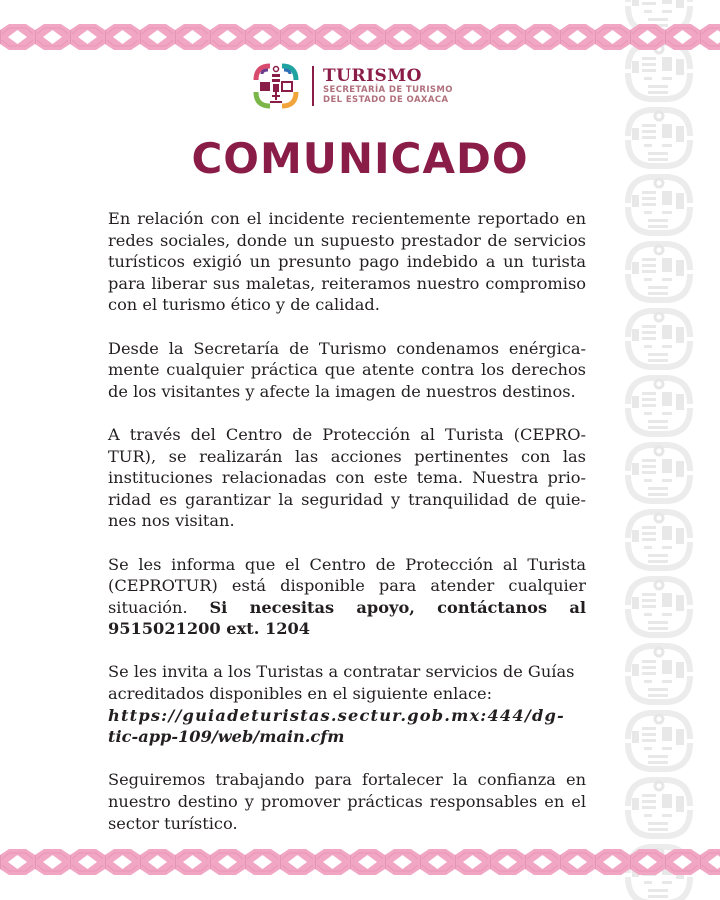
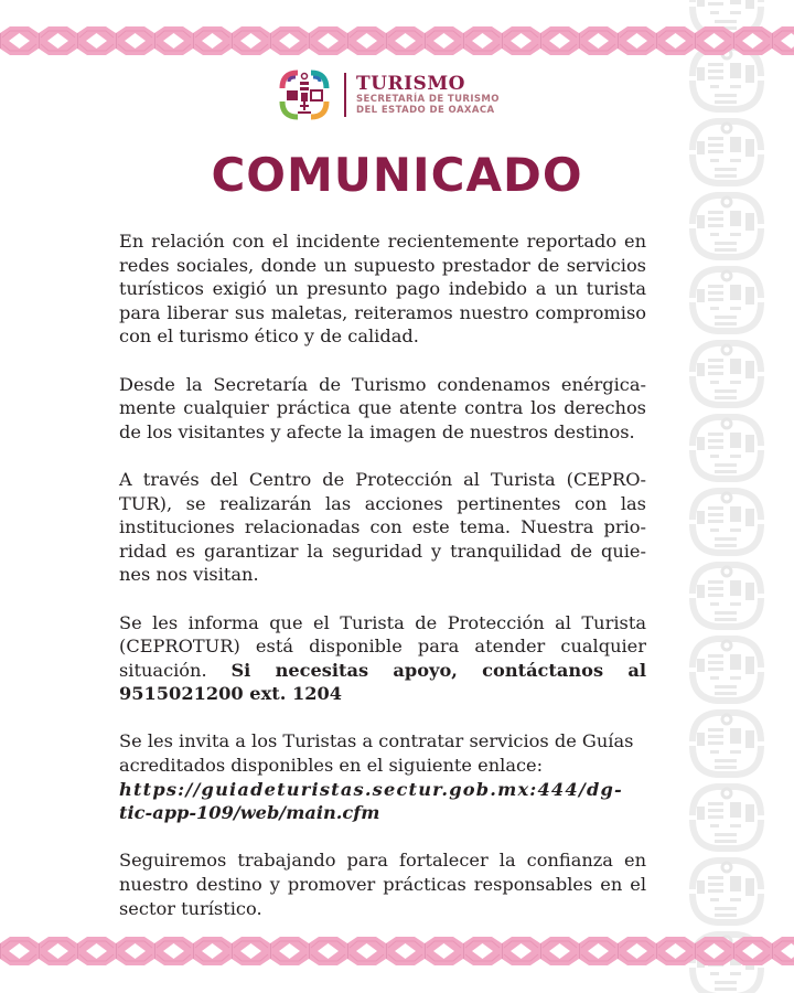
  TURISMO
  SECRETARÍA DE TURISMO
  DEL ESTADO DE OAXACA
  COMUNICADO
  En relación con el incidente recientemente reporta­do en redes sociales, donde un supuesto prestador de servicios turísticos exigió un presunto pago indebido a un turista para liberar sus maletas, reiteramos nuestro compromiso con el turismo ético y de calidad.
  Desde la Secretaría de Turismo condenamos enérgica­mente cualquier práctica que atente contra los derechos de los visitantes y afecte la imagen de nuestros destinos.
  A través del Centro de Protección al Turista (CEPRO­TUR), se realizarán las acciones pertinentes con las instituciones relacionadas con este tema. Nuestra prio­ridad es garantizar la seguridad y tranquilidad de quie­nes nos visitan.
- Se les informa que el Centro de Protección al Turista (CEPROTUR) está disponible para atender cual­quier situación. Si necesitas apoyo, contáctanos al 9515021200 ext. 1204
+ Se les informa que el Turista de Protección al Turista (CEPROTUR) está disponible para atender cual­quier situación. Si necesitas apoyo, contáctanos al 9515021200 ext. 1204
  Se les invita a los Turistas a contratar servicios de Guías acreditados disponibles en el siguiente enlace: https://guiadeturistas.sectur.gob.mx:444/dg-
  tic-app-109/web/main.cfm
  Seguiremos trabajando para fortalecer la confianza en nuestro destino y promover prácticas responsables en el sector turístico.
